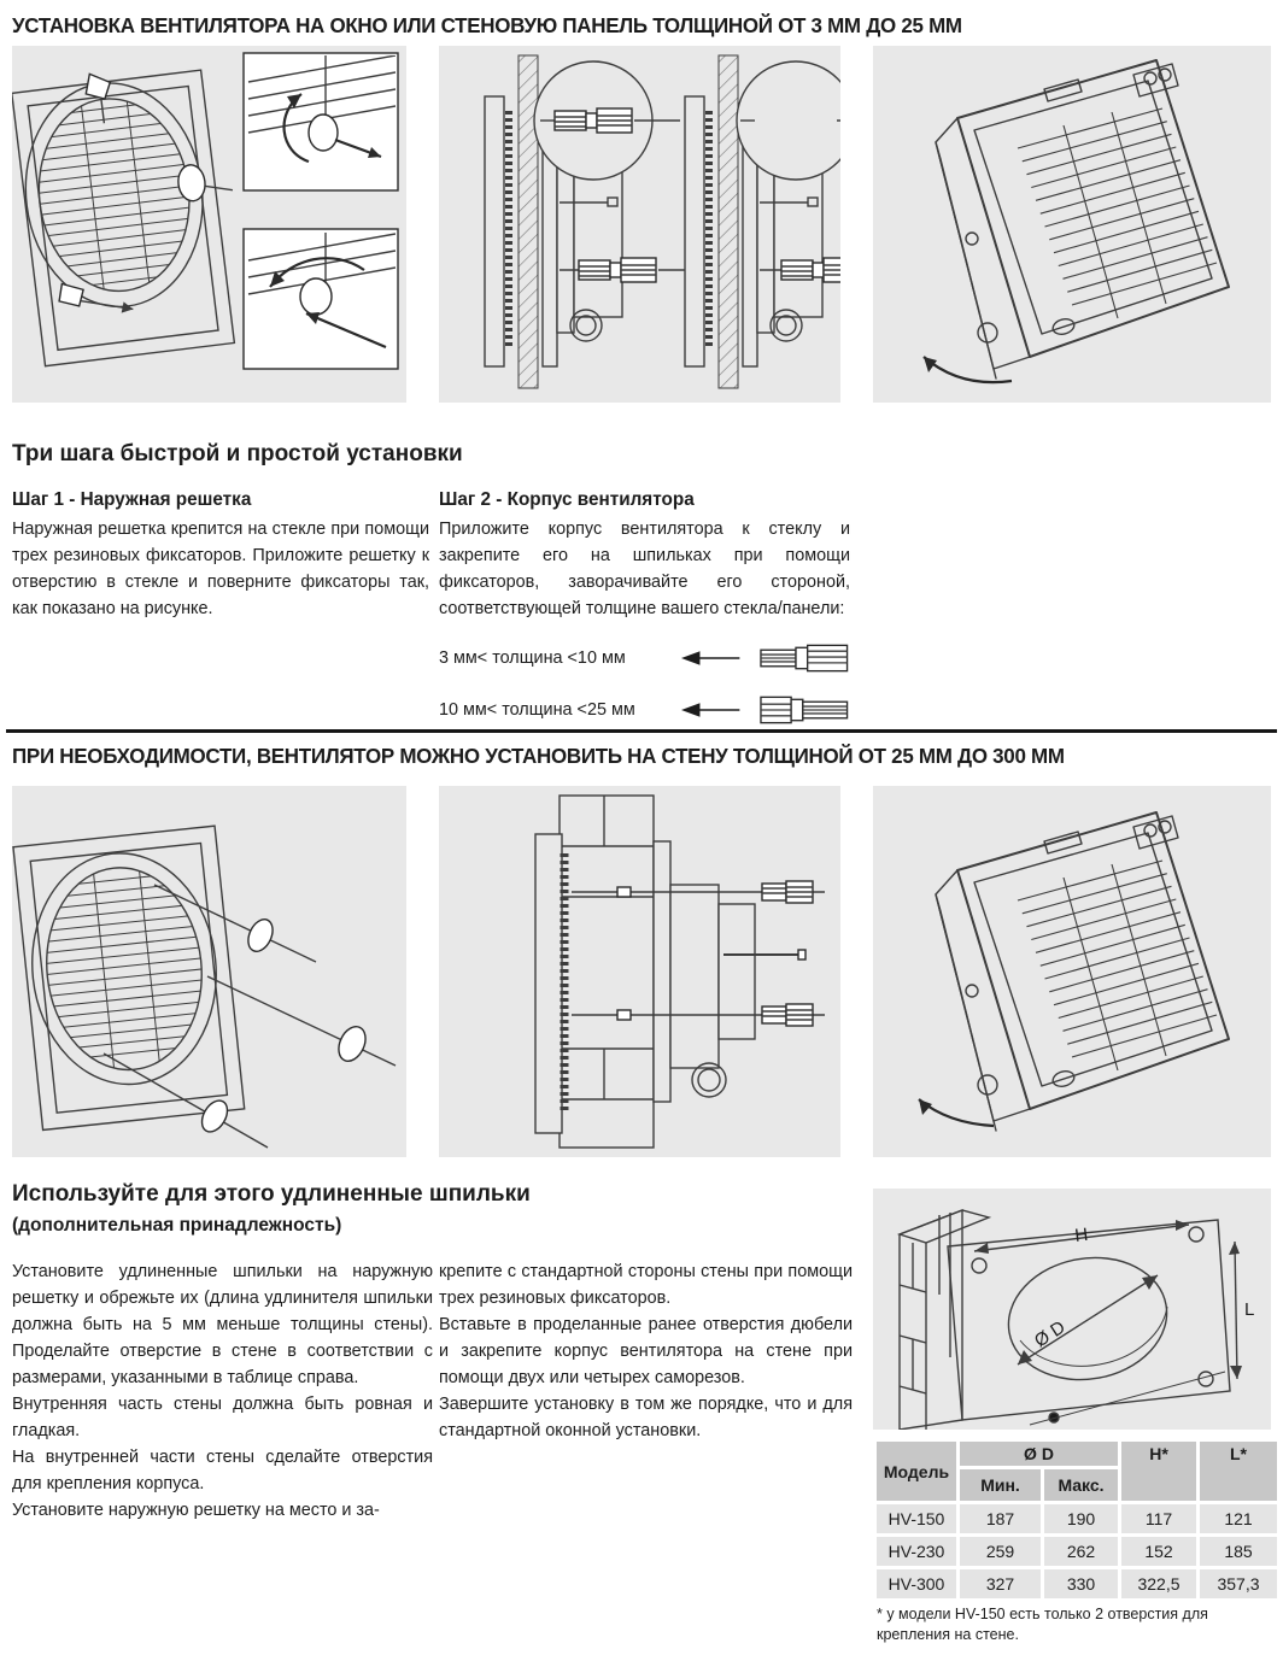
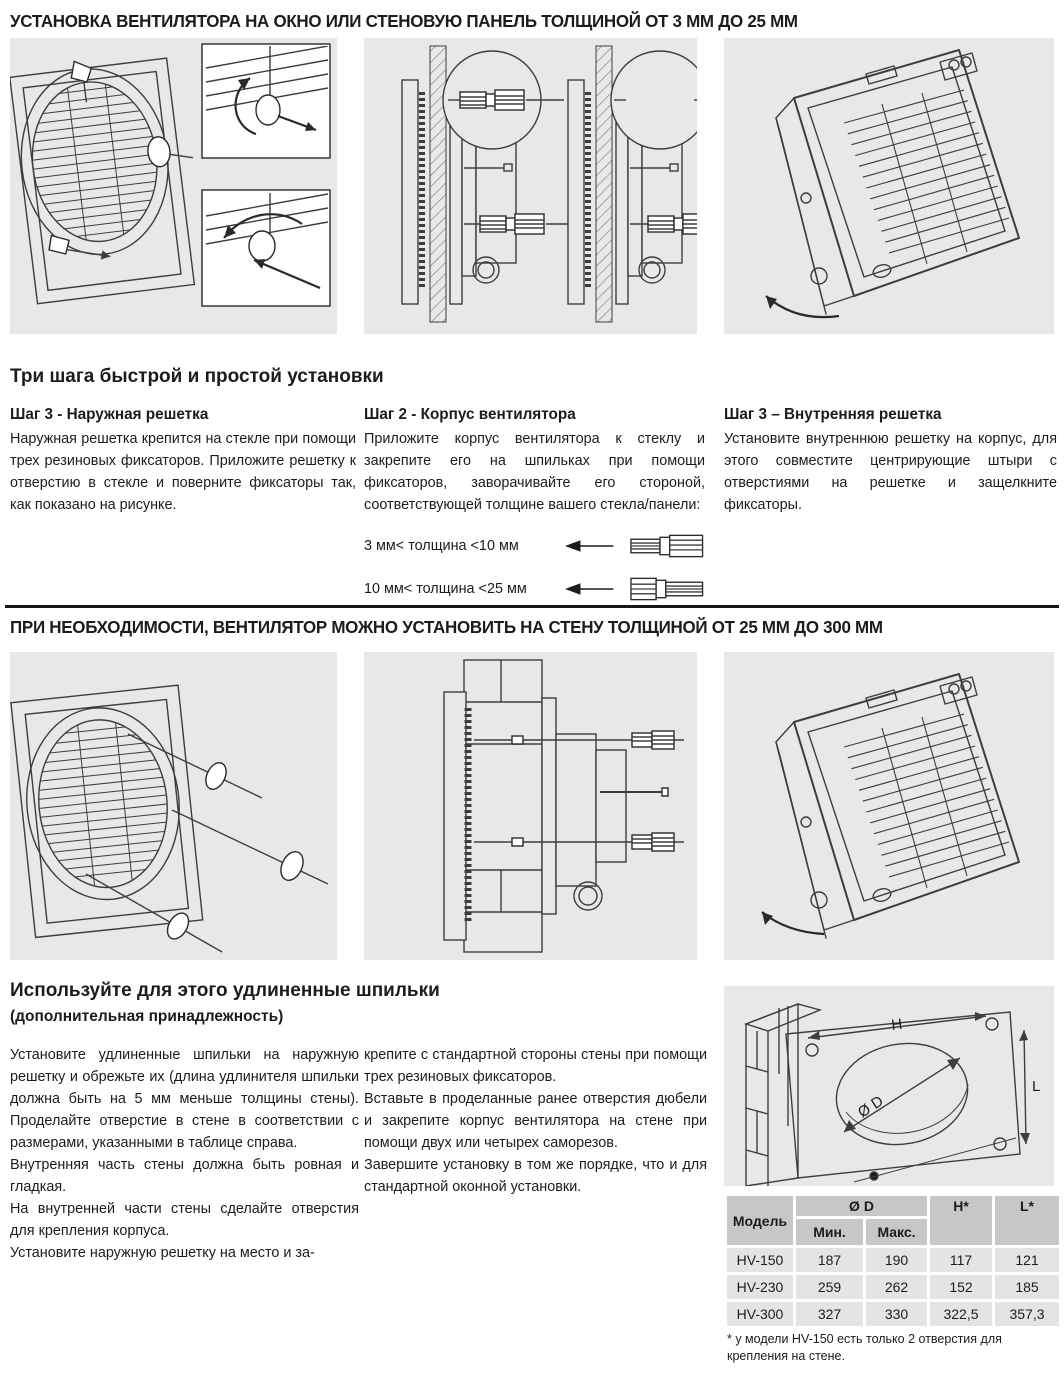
  УСТАНОВКА ВЕНТИЛЯТОРА НА ОКНО ИЛИ СТЕНОВУЮ ПАНЕЛЬ ТОЛЩИНОЙ ОТ 3 ММ ДО 25 ММ
  Три шага быстрой и простой установки
- Шаг 1 - Наружная решетка
+ Шаг 3 - Наружная решетка
  Наружная решетка крепится на стекле при помощи трех резиновых фиксаторов. Приложите решетку к отверстию в стекле и поверните фиксаторы так, как показано на рисунке.
  Шаг 2 - Корпус вентилятора
  Приложите корпус вентилятора к стеклу и закрепите его на шпильках при помощи фиксаторов, заворачивайте его стороной, соответствующей толщине вашего стекла/панели:
  3 мм< толщина <10 мм
  10 мм< толщина <25 мм
+ Шаг 3 – Внутренняя решетка
+ Установите внутреннюю решетку на корпус, для этого совместите центрирующие штыри с отверстиями на решетке и защелкните фиксаторы.
  ПРИ НЕОБХОДИМОСТИ, ВЕНТИЛЯТОР МОЖНО УСТАНОВИТЬ НА СТЕНУ ТОЛЩИНОЙ ОТ 25 ММ ДО 300 ММ
  Используйте для этого удлиненные шпильки
  (дополнительная принадлежность)
  Установите удлиненные шпильки на наружную решетку и обрежьте их (длина удлинителя шпильки должна быть на 5 мм меньше толщины стены). Проделайте отверстие в стене в соответствии с размерами, указанными в таблице справа.
  Внутренняя часть стены должна быть ровная и гладкая.
  На внутренней части стены сделайте отверстия для крепления корпуса.
  Установите наружную решетку на место и за-
  крепите с стандартной стороны стены при помощи трех резиновых фиксаторов.
  Вставьте в проделанные ранее отверстия дюбели и закрепите корпус вентилятора на стене при помощи двух или четырех саморезов.
  Завершите установку в том же порядке, что и для стандартной оконной установки.
  L
  Модель
  Ø D
  H*
  L*
  Мин.
  Макс.
  HV-150
  187
  190
  117
  121
  HV-230
  259
  262
  152
  185
  HV-300
  327
  330
  322,5
  357,3
  * у модели HV-150 есть только 2 отверстия для крепления на стене.
